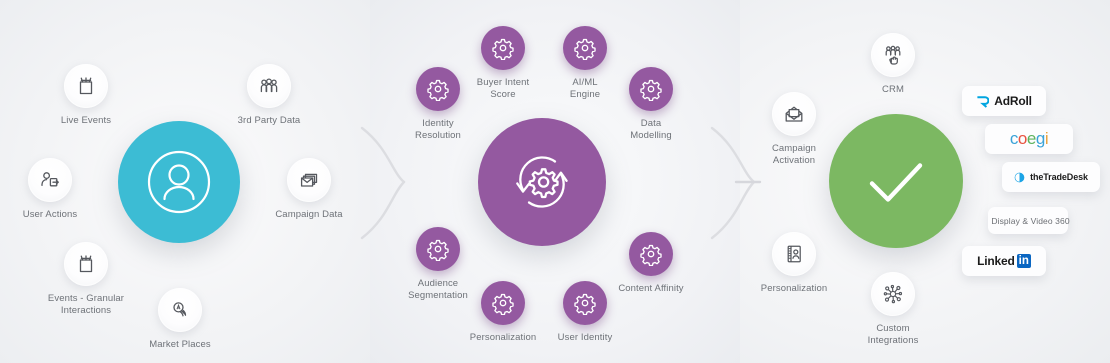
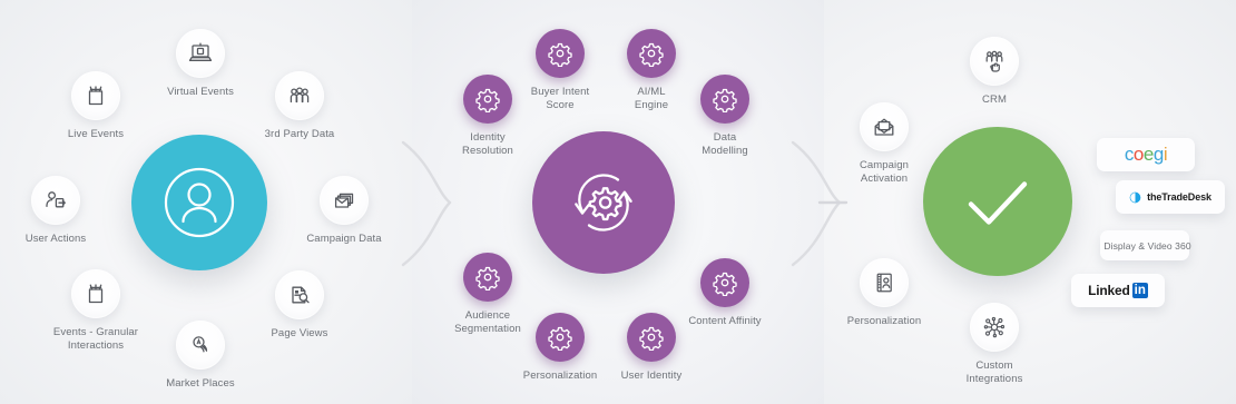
+ Virtual Events
  Live Events
  3rd Party Data
  User Actions
  Campaign Data
  Events - Granular
  Interactions
+ Page Views
  Market Places
  Buyer Intent
  Score
  AI/ML
  Engine
  Identity
  Resolution
  Data
  Modelling
  Audience
  Segmentation
  Content Affinity
  Personalization
  User Identity
  CRM
  Campaign
  Activation
  Personalization
  Custom
  Integrations
- AdRoll
  coegi
  theTradeDesk
  Display & Video 360
  Linked
  in
